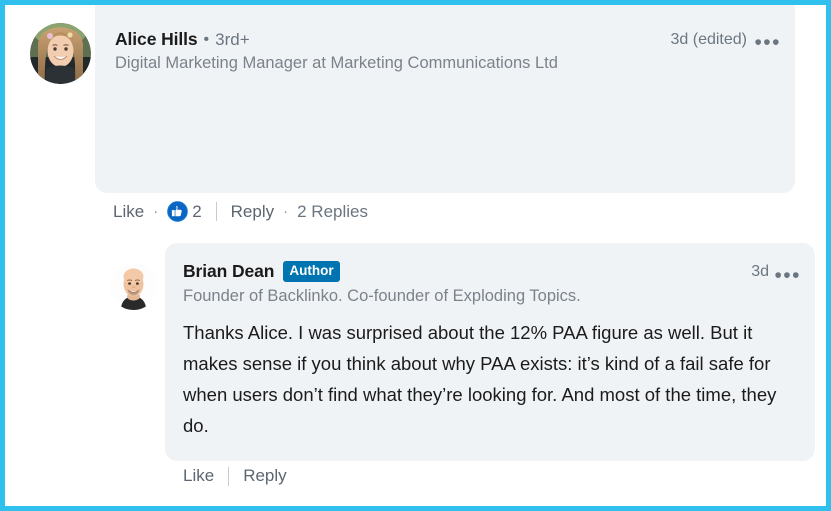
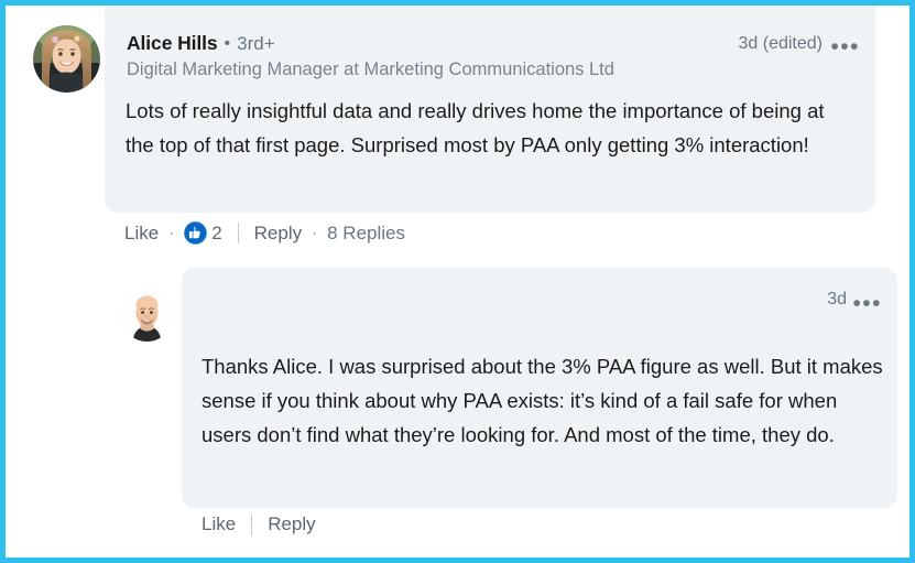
  Alice Hills
  •
  3rd+
  Digital Marketing Manager at Marketing Communications Ltd
  3d (edited)
  •••
+ Lots of really insightful data and really drives home the importance of being at the top of that first page. Surprised most by PAA only getting 3% interaction!
  Like
  ·
  2
  Reply
  ·
- 2 Replies
+ 8 Replies
- Brian Dean
- Author
- Founder of Backlinko. Co-founder of Exploding Topics.
  3d
  •••
- Thanks Alice. I was surprised about the 12% PAA figure as well. But it makes sense if you think about why PAA exists: it’s kind of a fail safe for when users don’t find what they’re looking for. And most of the time, they do.
+ Thanks Alice. I was surprised about the 3% PAA figure as well. But it makes sense if you think about why PAA exists: it’s kind of a fail safe for when users don’t find what they’re looking for. And most of the time, they do.
  Like
  Reply
